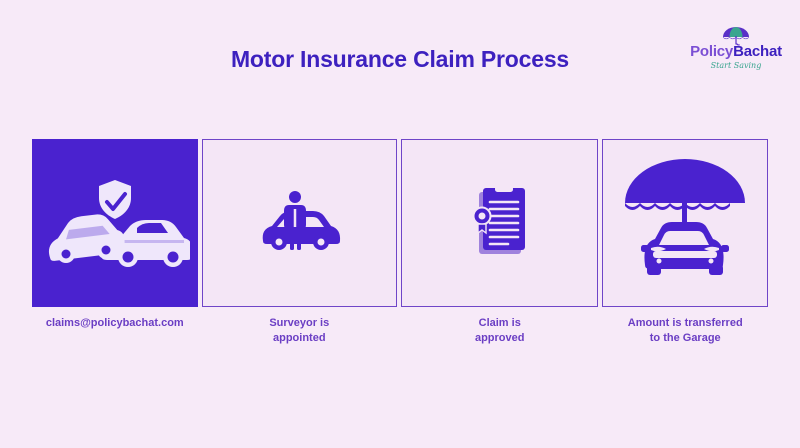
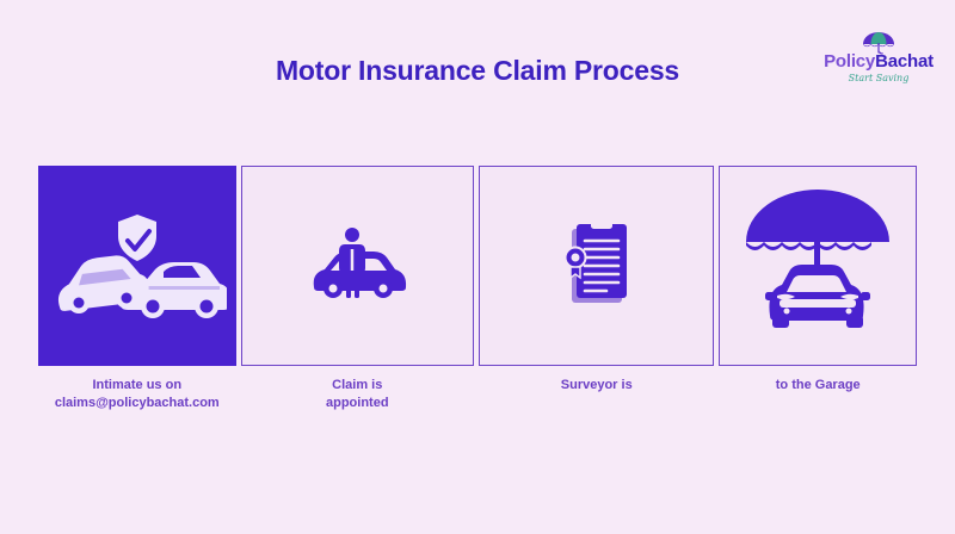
  PolicyBachat
  Start Saving
  Motor Insurance Claim Process
+ Intimate us on
  claims@policybachat.com
- Surveyor is
+ Claim is
  appointed
- Claim is
+ Surveyor is
- approved
- Amount is transferred
  to the Garage
